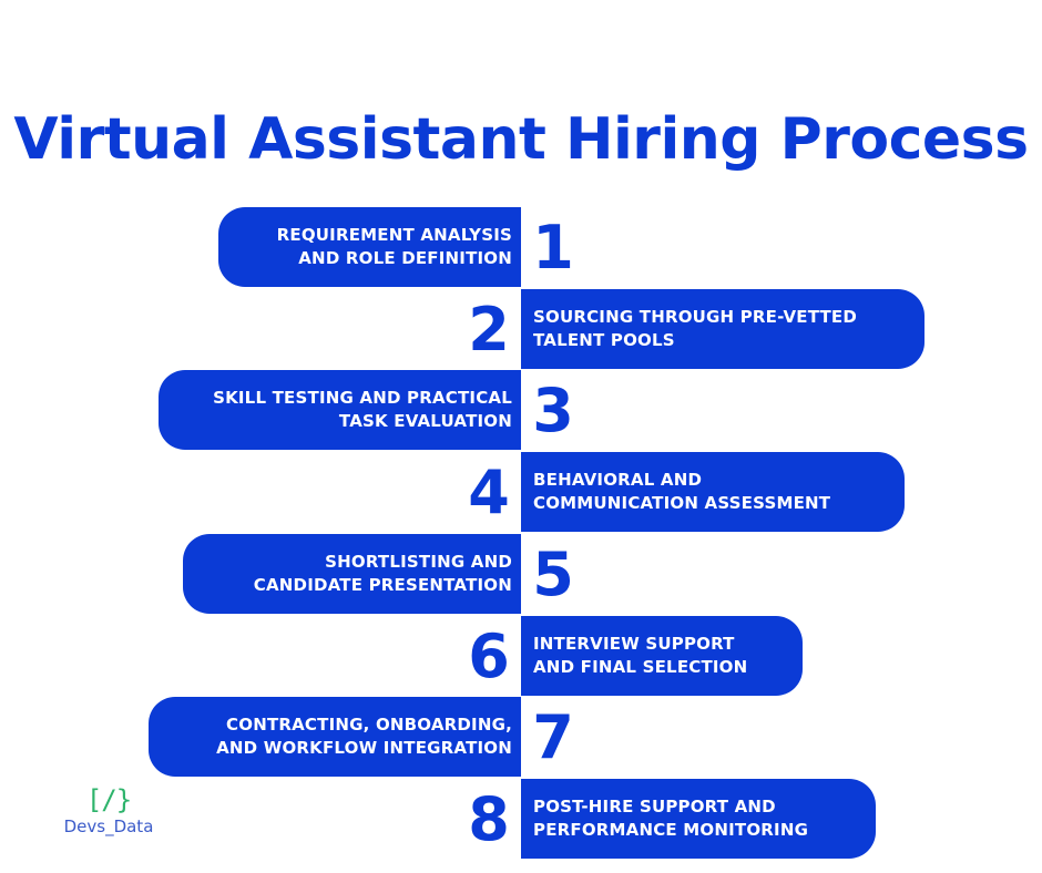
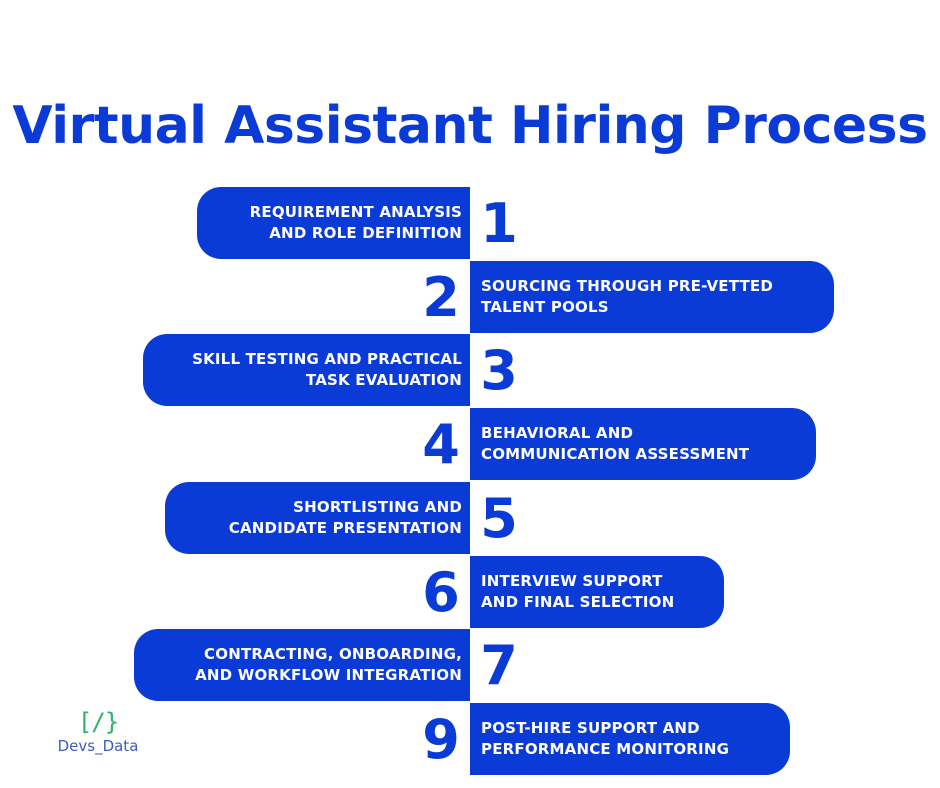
  Virtual Assistant Hiring Process
  REQUIREMENT ANALYSIS
  AND ROLE DEFINITION
  1
  SOURCING THROUGH PRE-VETTED
  TALENT POOLS
  2
  SKILL TESTING AND PRACTICAL
  TASK EVALUATION
  3
  BEHAVIORAL AND
  COMMUNICATION ASSESSMENT
  4
  SHORTLISTING AND
  CANDIDATE PRESENTATION
  5
  INTERVIEW SUPPORT
  AND FINAL SELECTION
  6
  CONTRACTING, ONBOARDING,
  AND WORKFLOW INTEGRATION
  7
  POST-HIRE SUPPORT AND
  PERFORMANCE MONITORING
- 8
+ 9
  [/}
  Devs_Data
